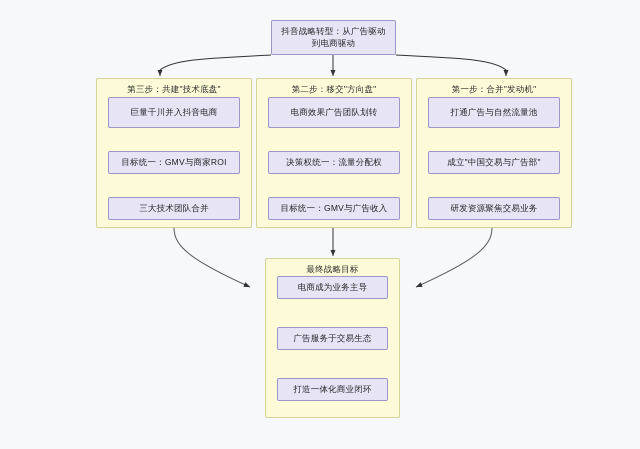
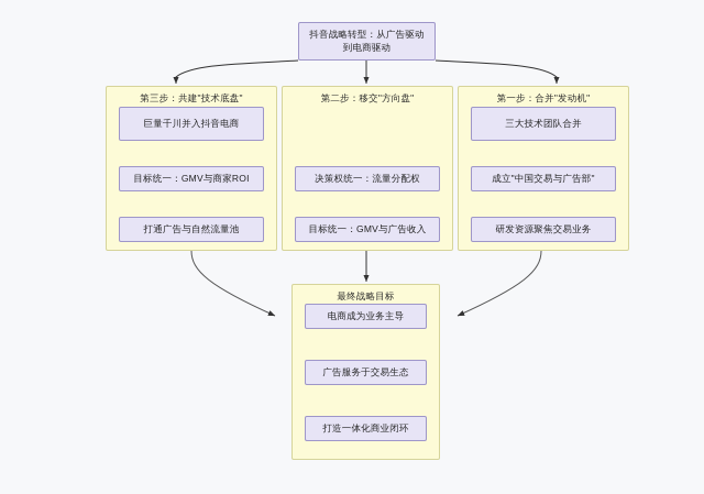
  抖音战略转型：从广告驱动
  到电商驱动
  第三步：共建"技术底盘"
  巨量千川并入抖音电商
  目标统一：GMV与商家ROI
- 三大技术团队合并
+ 打通广告与自然流量池
  第二步：移交"方向盘"
- 电商效果广告团队划转
  决策权统一：流量分配权
  目标统一：GMV与广告收入
  第一步：合并"发动机"
- 打通广告与自然流量池
+ 三大技术团队合并
  成立"中国交易与广告部"
  研发资源聚焦交易业务
  最终战略目标
  电商成为业务主导
  广告服务于交易生态
  打造一体化商业闭环
